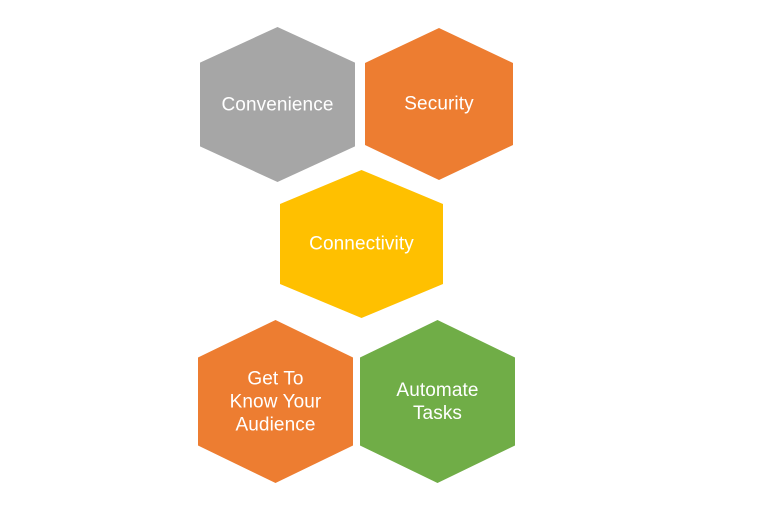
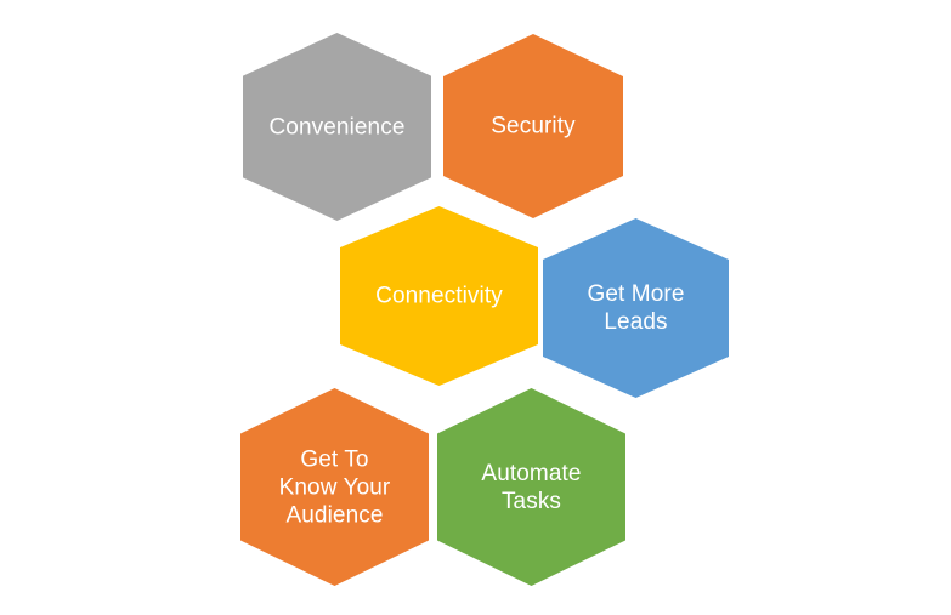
  Convenience
  Security
  Connectivity
+ Get More
+ Leads
  Get To
  Know Your
  Audience
  Automate
  Tasks
